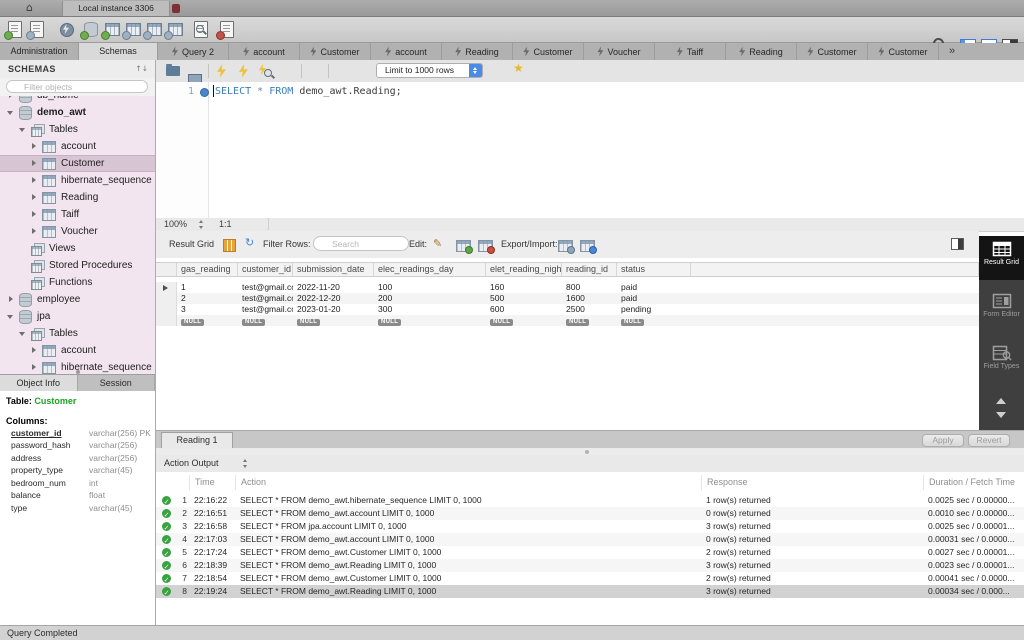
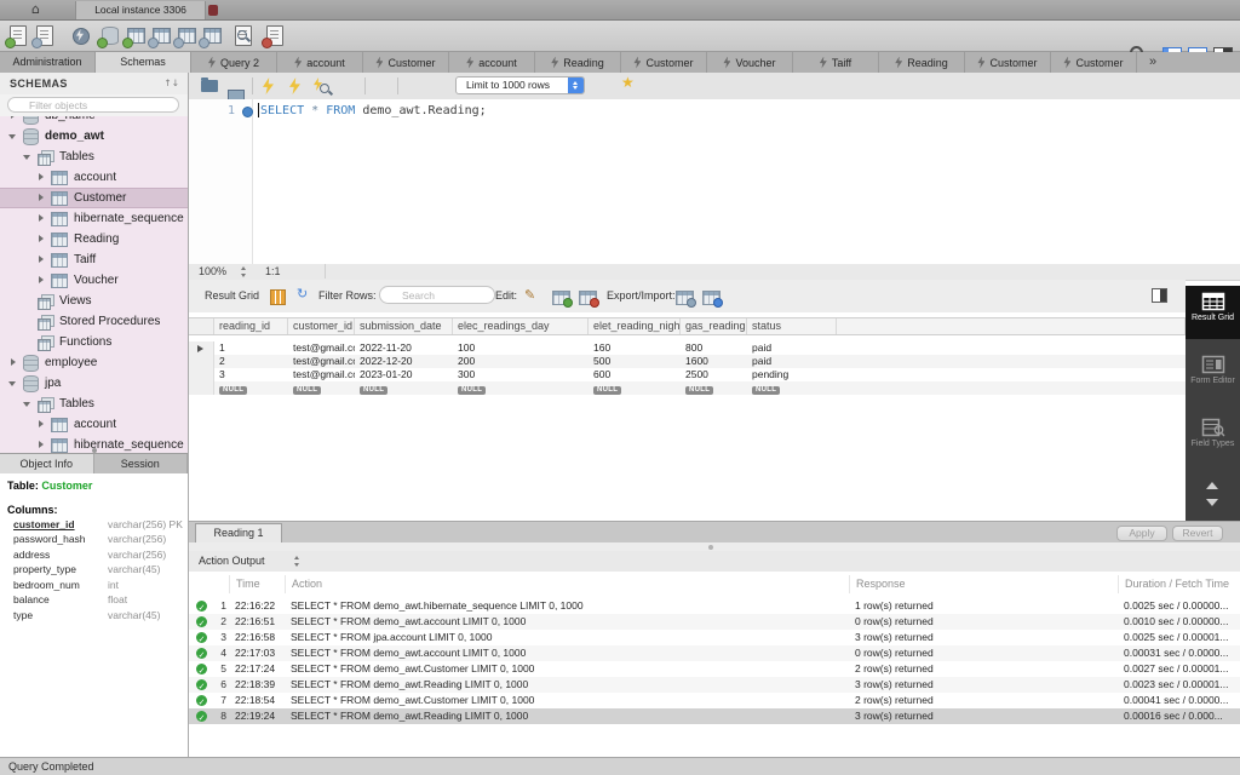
  ⌂
  Local instance 3306
  Administration
  Schemas
  Query 2
  account
  Customer
  account
  Reading
  Customer
  Voucher
  Taiff
  Reading
  Customer
  Customer
  »
  SCHEMAS
  ↑↓
  Filter objects
  db_name
  demo_awt
  Tables
  account
  Customer
  hibernate_sequence
  Reading
  Taiff
  Voucher
  Views
  Stored Procedures
  Functions
  employee
  jpa
  Tables
  account
  hibernate_sequence
  Object Info
  Session
  Table: Customer
  Columns:
  customer_id
  varchar(256) PK
  password_hash
  varchar(256)
  address
  varchar(256)
  property_type
  varchar(45)
  bedroom_num
  int
  balance
  float
  type
  varchar(45)
  Limit to 1000 rows
  ★
  1
  SELECT * FROM demo_awt.Reading;
  100%
  1:1
  Result Grid
  ↻
  Filter Rows:
  Search
  Edit:
  ✎
  Export/Import:
- gas_reading
+ reading_id
  customer_id
  submission_date
  elec_readings_day
  elet_reading_nigh
- reading_id
+ gas_reading
  status
  1
  test@gmail.c
  2022-11-20
  100
  160
  800
  paid
  2
  test@gmail.c
  2022-12-20
  200
  500
  1600
  paid
  3
  test@gmail.c
  2023-01-20
  300
  600
  2500
  pending
  Reading 1
  Apply
  Revert
  Action Output
  Time
  Action
  Response
  Duration / Fetch Time
  ✓
  1
  22:16:22
  SELECT * FROM demo_awt.hibernate_sequence LIMIT 0, 1000
  1 row(s) returned
  0.0025 sec / 0.00000...
  ✓
  2
  22:16:51
  SELECT * FROM demo_awt.account LIMIT 0, 1000
  0 row(s) returned
  0.0010 sec / 0.00000...
  ✓
  3
  22:16:58
  SELECT * FROM jpa.account LIMIT 0, 1000
  3 row(s) returned
  0.0025 sec / 0.00001...
  ✓
  4
  22:17:03
  SELECT * FROM demo_awt.account LIMIT 0, 1000
  0 row(s) returned
  0.00031 sec / 0.0000...
  ✓
  5
  22:17:24
  SELECT * FROM demo_awt.Customer LIMIT 0, 1000
  2 row(s) returned
  0.0027 sec / 0.00001...
  ✓
  6
  22:18:39
  SELECT * FROM demo_awt.Reading LIMIT 0, 1000
  3 row(s) returned
  0.0023 sec / 0.00001...
  ✓
  7
  22:18:54
  SELECT * FROM demo_awt.Customer LIMIT 0, 1000
  2 row(s) returned
  0.00041 sec / 0.0000...
  ✓
  8
  22:19:24
  SELECT * FROM demo_awt.Reading LIMIT 0, 1000
  3 row(s) returned
- 0.00034 sec / 0.000...
+ 0.00016 sec / 0.000...
  Query Completed
